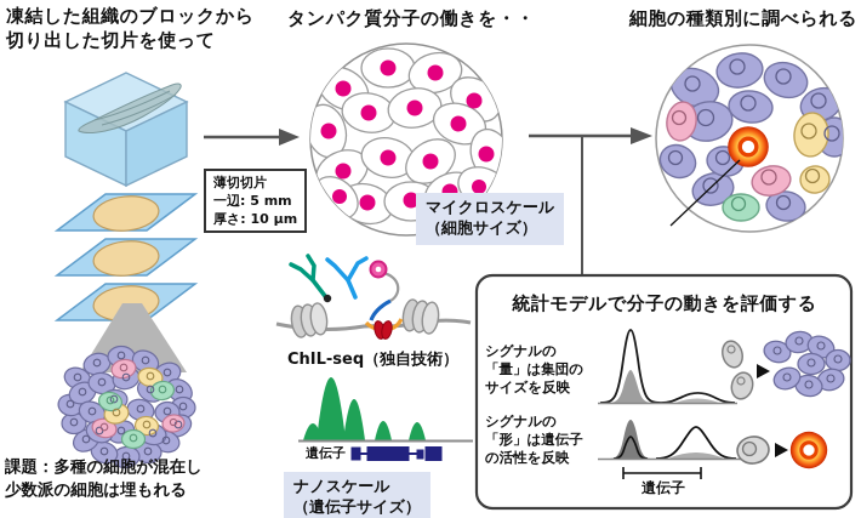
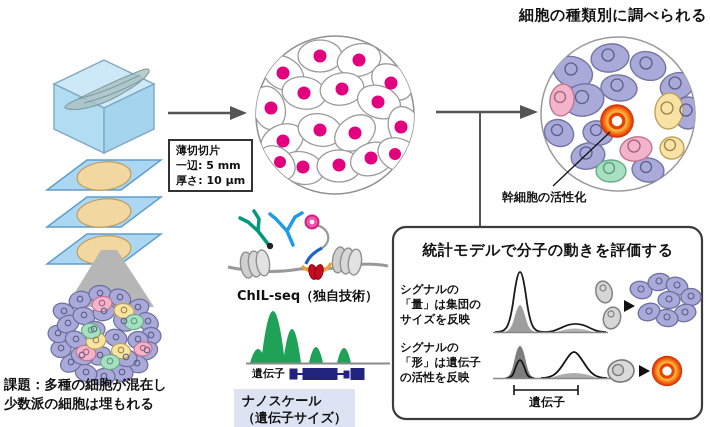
- 凍結した組織のブロックから
- 切り出した切片を使って
- タンパク質分子の働きを・・
  細胞の種類別に調べられる
  薄切切片
  一辺: 5 mm
  厚さ: 10 μm
- マイクロスケール
- （細胞サイズ）
  ChIL-seq（独自技術）
  遺伝子
  ナノスケール
  （遺伝子サイズ）
+ 幹細胞の活性化
  課題：多種の細胞が混在し
  少数派の細胞は埋もれる
  統計モデルで分子の動きを評価する
  シグナルの
  「量」は集団の
  サイズを反映
  シグナルの
  「形」は遺伝子
  の活性を反映
  遺伝子
